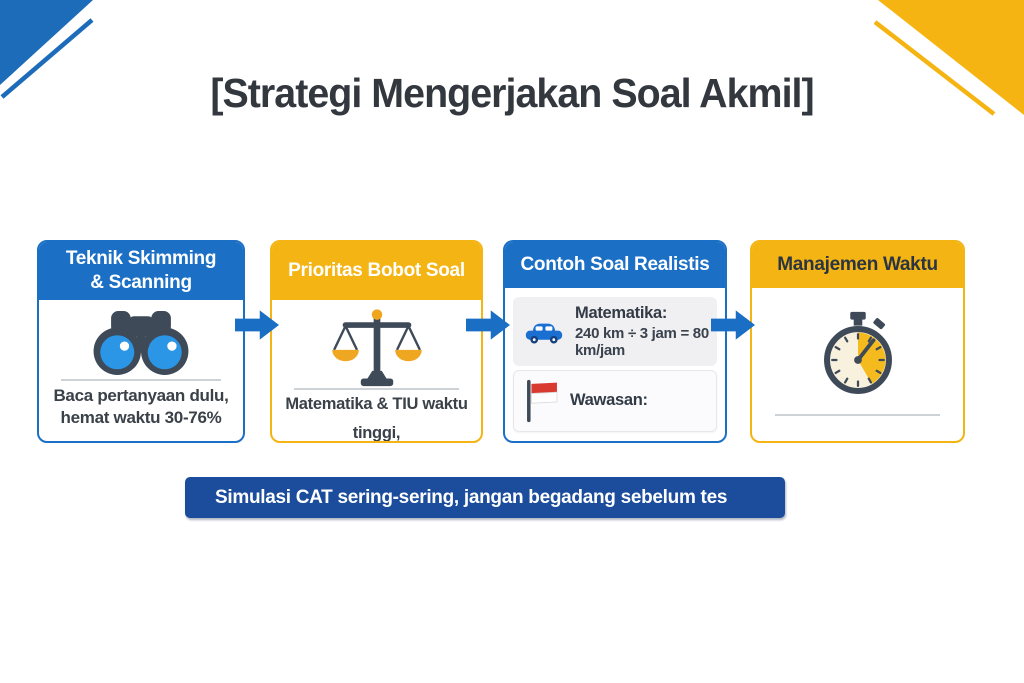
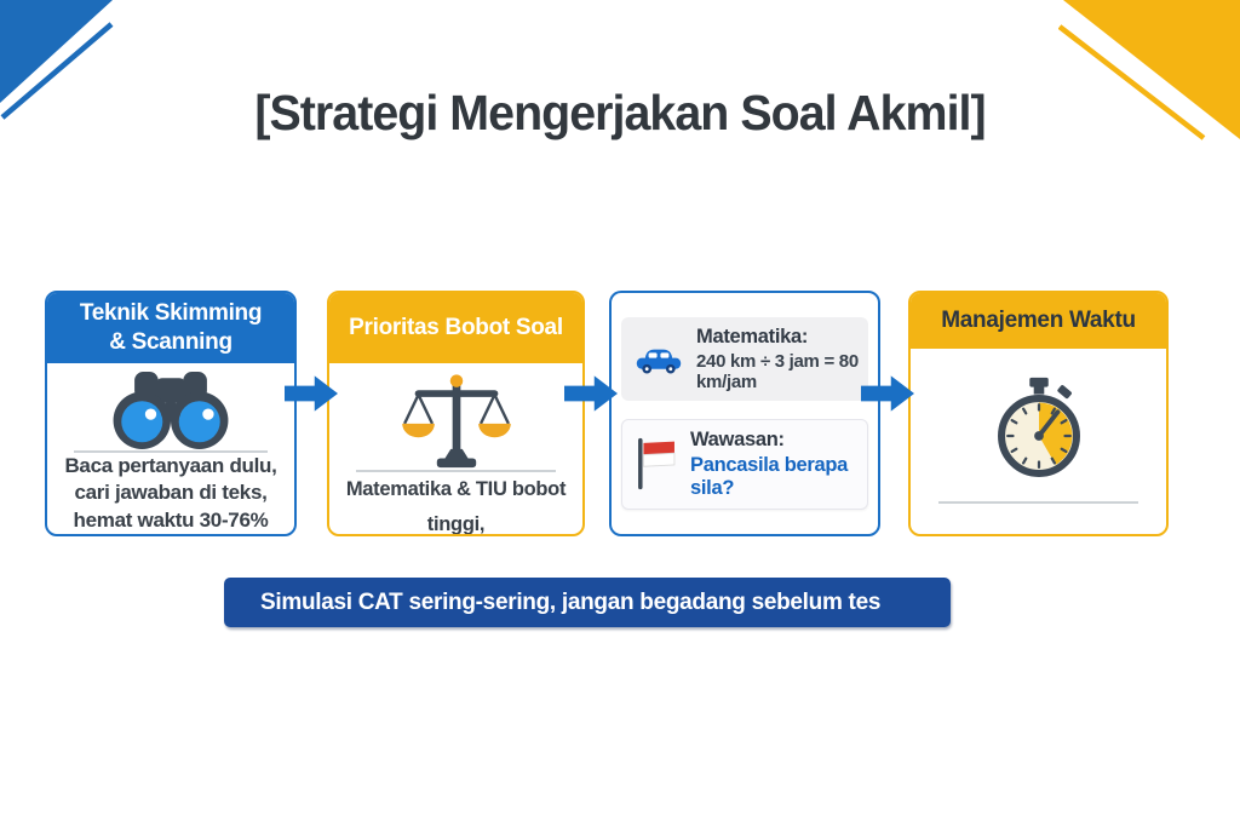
  [Strategi Mengerjakan Soal Akmil]
  Teknik Skimming
  & Scanning
  Baca pertanyaan dulu,
+ cari jawaban di teks,
  hemat waktu 30-76%
  Prioritas Bobot Soal
- Matematika & TIU waktu tinggi,
+ Matematika & TIU bobot tinggi,
- Contoh Soal Realistis
  Matematika:
  240 km ÷ 3 jam = 80 km/jam
  Wawasan:
+ Pancasila berapa sila?
  Manajemen Waktu
  Simulasi CAT sering-sering, jangan begadang sebelum tes
